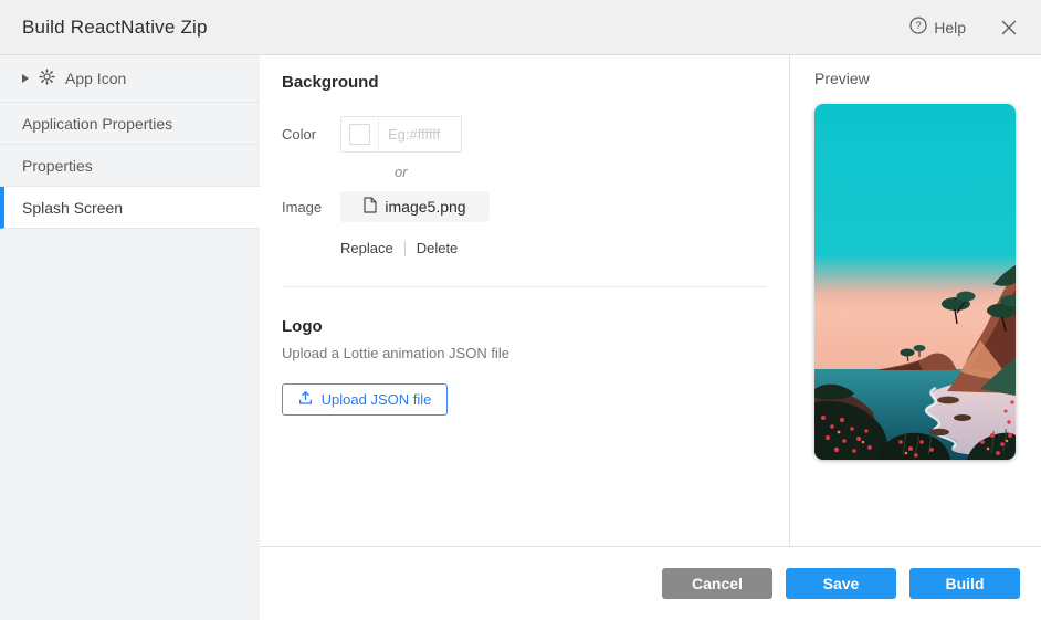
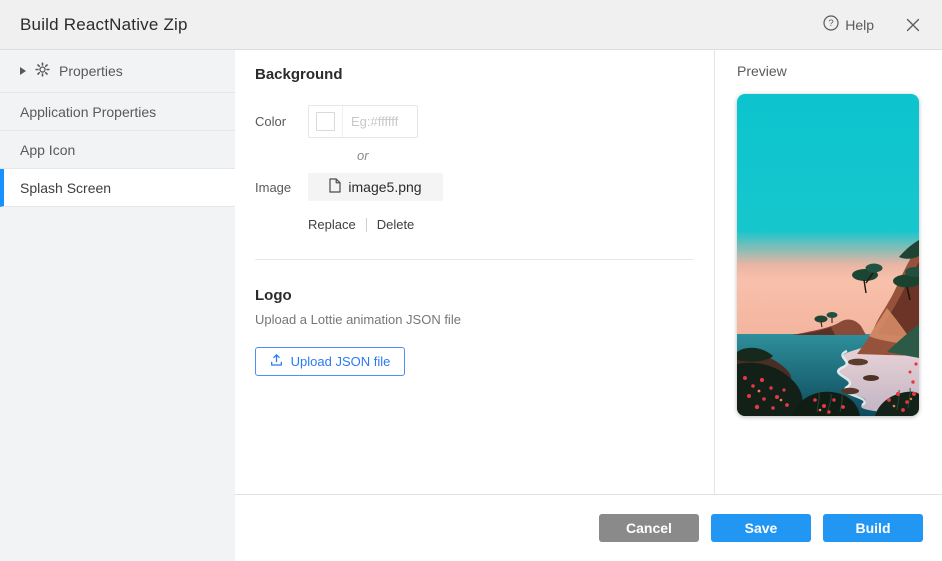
  Build ReactNative Zip
  ?
  Help
- App Icon
+ Properties
  Application Properties
- Properties
+ App Icon
  Splash Screen
  Background
  Color
  Eg:#ffffff
  or
  Image
  image5.png
  Replace
  Delete
  Logo
  Upload a Lottie animation JSON file
  Upload JSON file
  Preview
  Cancel
  Save
  Build
